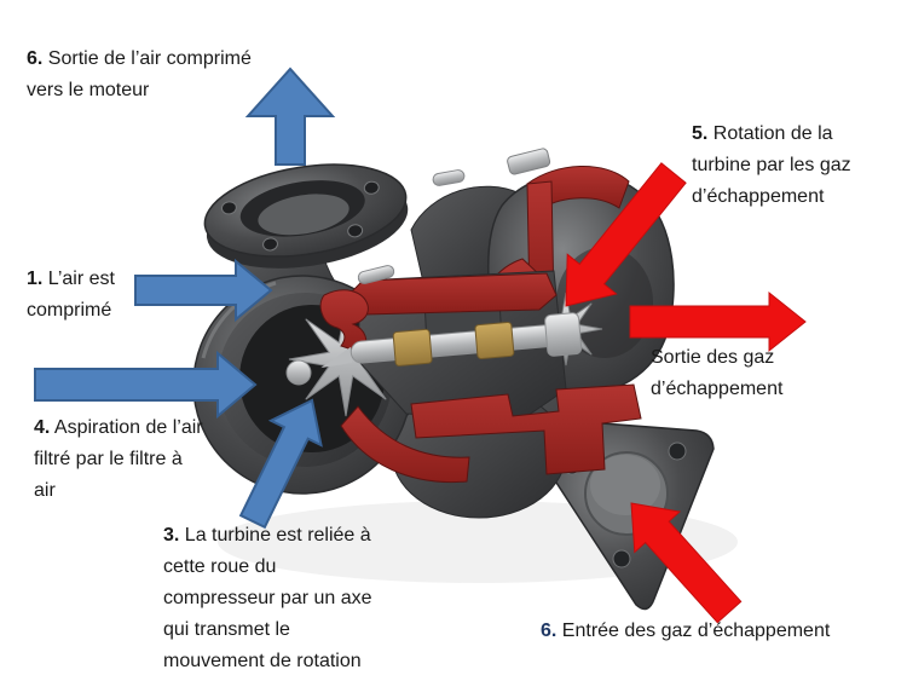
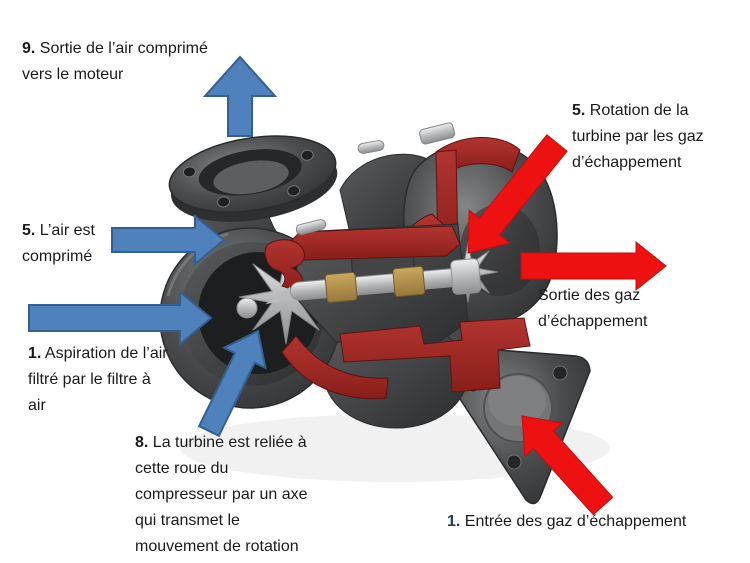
- 6. Sortie de l’air comprimé
+ 9. Sortie de l’air comprimé
  vers le moteur
  5. Rotation de la
  turbine par les gaz
  d’échappement
- 1. L’air est
+ 5. L’air est
  comprimé
  Sortie des gaz
  d’échappement
- 4. Aspiration de l’air
+ 1. Aspiration de l’air
  filtré par le filtre à
  air
- 3. La turbine est reliée à
+ 8. La turbine est reliée à
  cette roue du
  compresseur par un axe
  qui transmet le
  mouvement de rotation
- 6. Entrée des gaz d’échappement
+ 1. Entrée des gaz d’échappement
